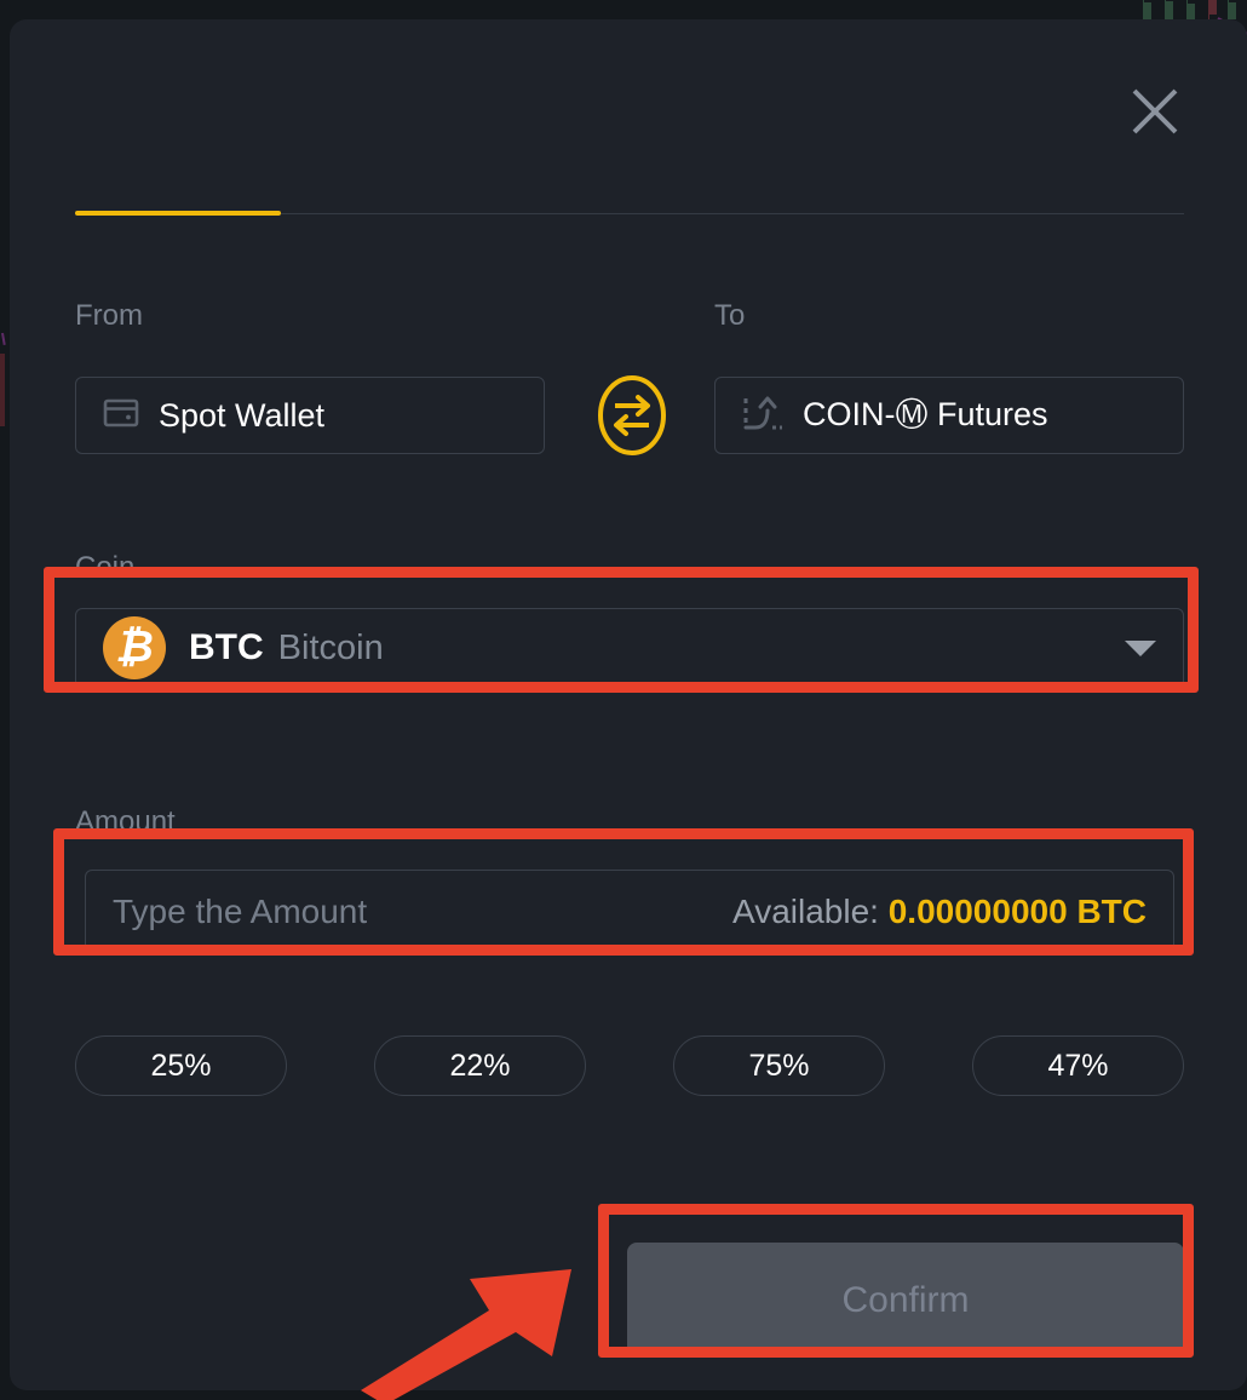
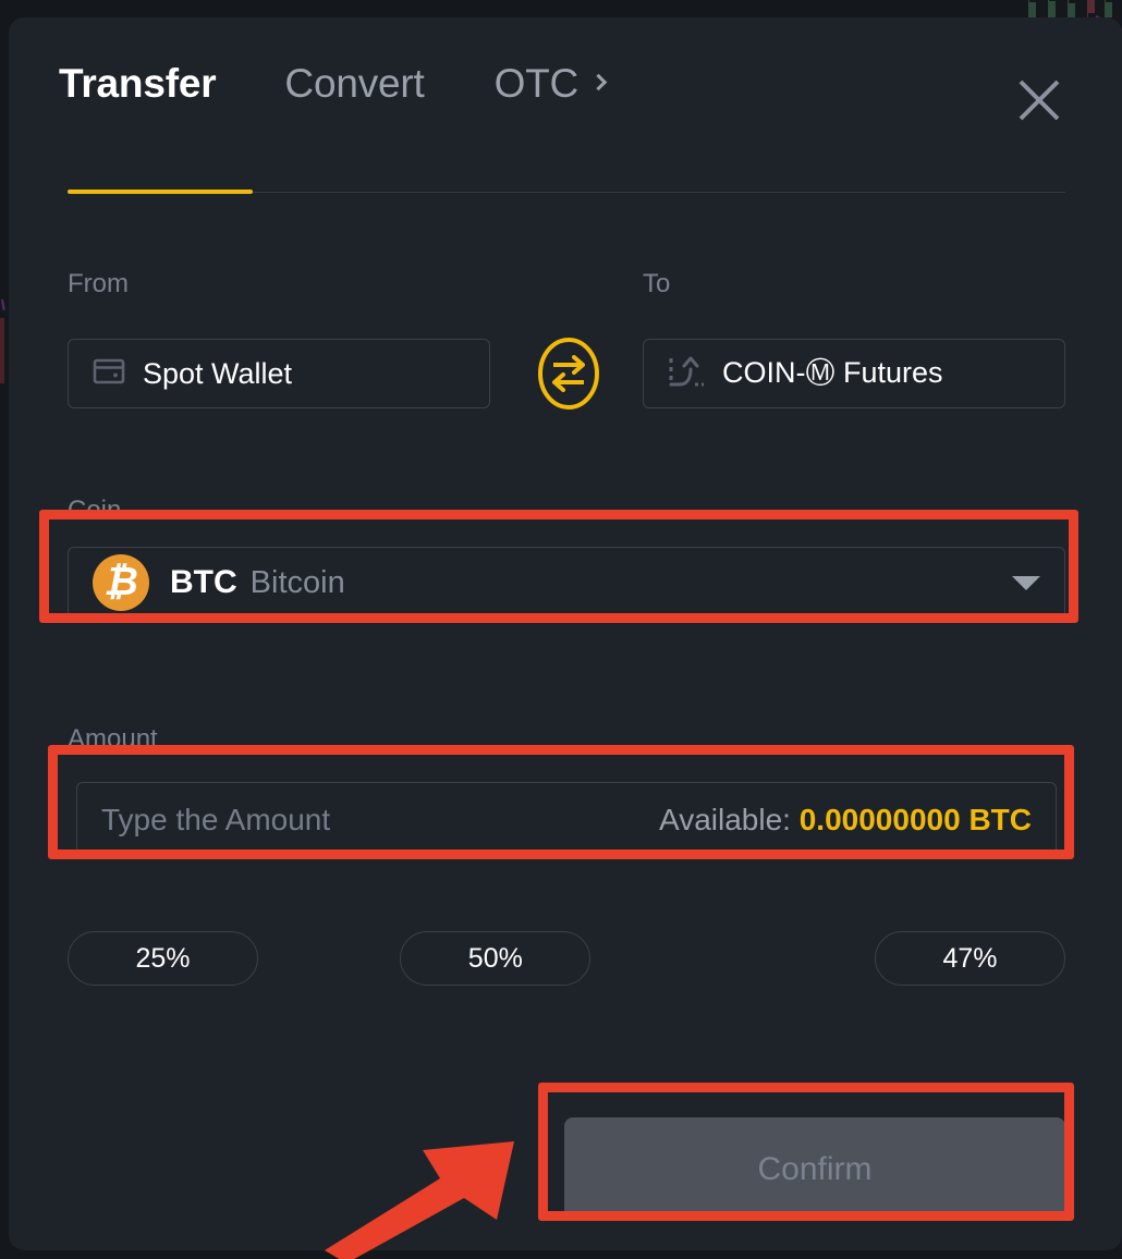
+ Transfer
+ Convert
+ OTC
  From
  Spot Wallet
  To
  COIN-Ⓜ Futures
  Coin
  ₿
  BTC
  Bitcoin
  Amount
  Type the Amount
  Available: 0.00000000 BTC
  25%
- 22%
+ 50%
- 75%
  47%
  Confirm
